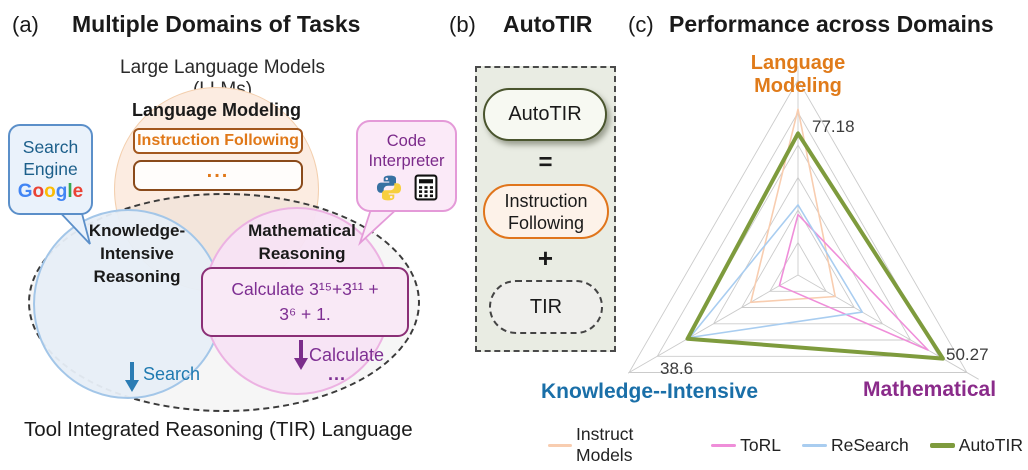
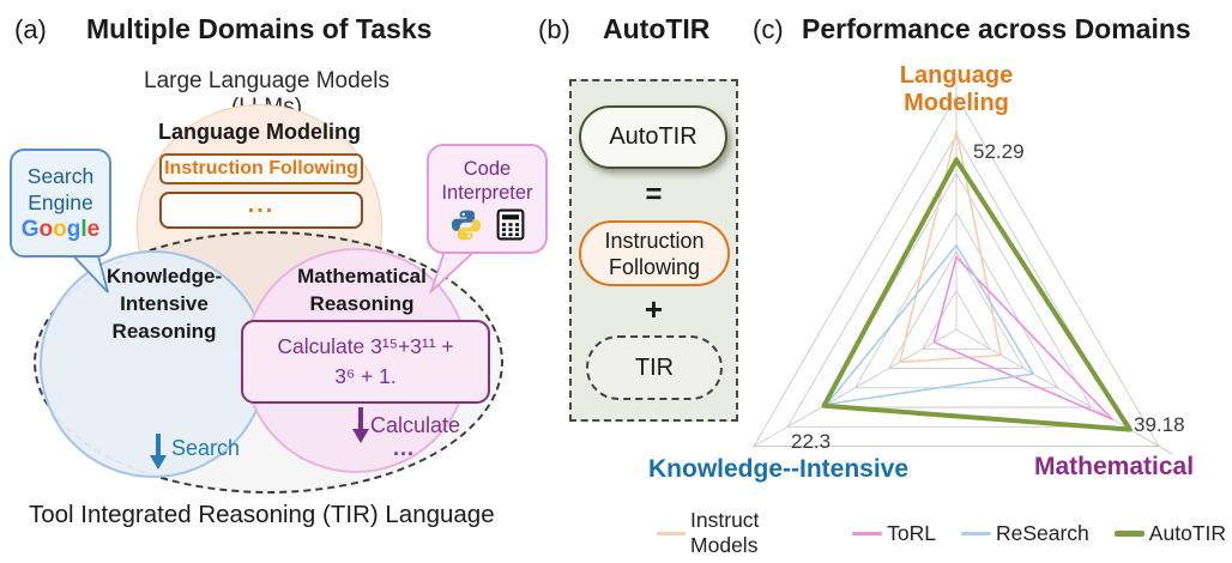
  (a)
  Multiple Domains of Tasks
  Large Language Models )
  Language Modeling
  Instruction Following
  ...
  Knowledge-
  Intensive
  Reasoning
  Mathematical
  Reasoning
  Search
  Calculate 3¹⁵+3¹¹ +
  3⁶ + 1.
  Calculate
  ...
  Tool Integrated Reasoning (TIR) Language
  Search
  Engine
  Google
  Code
  Interpreter
  (b)
  AutoTIR
  AutoTIR
  =
  Instruction
  Following
  +
  TIR
  (c)
  Performance across Domains
  Language
  Modeling
  Knowledge--Intensive
  Mathematical
- 77.18
+ 52.29
- 38.6
+ 22.3
- 50.27
+ 39.18
  Instruct Models
  ToRL
  ReSearch
  AutoTIR
